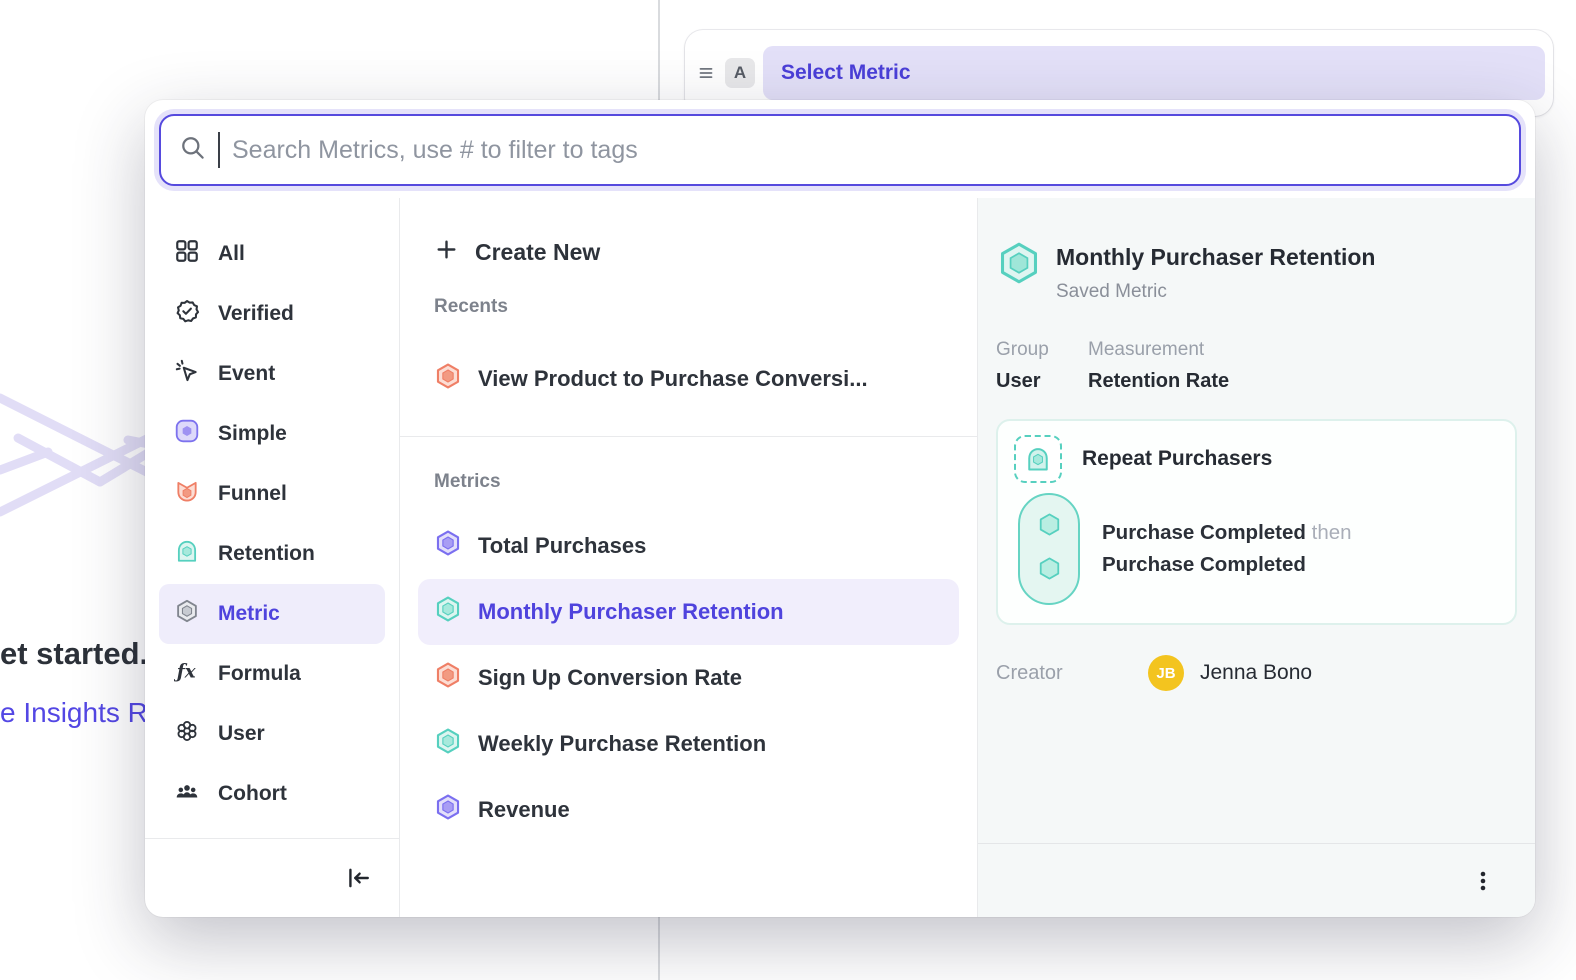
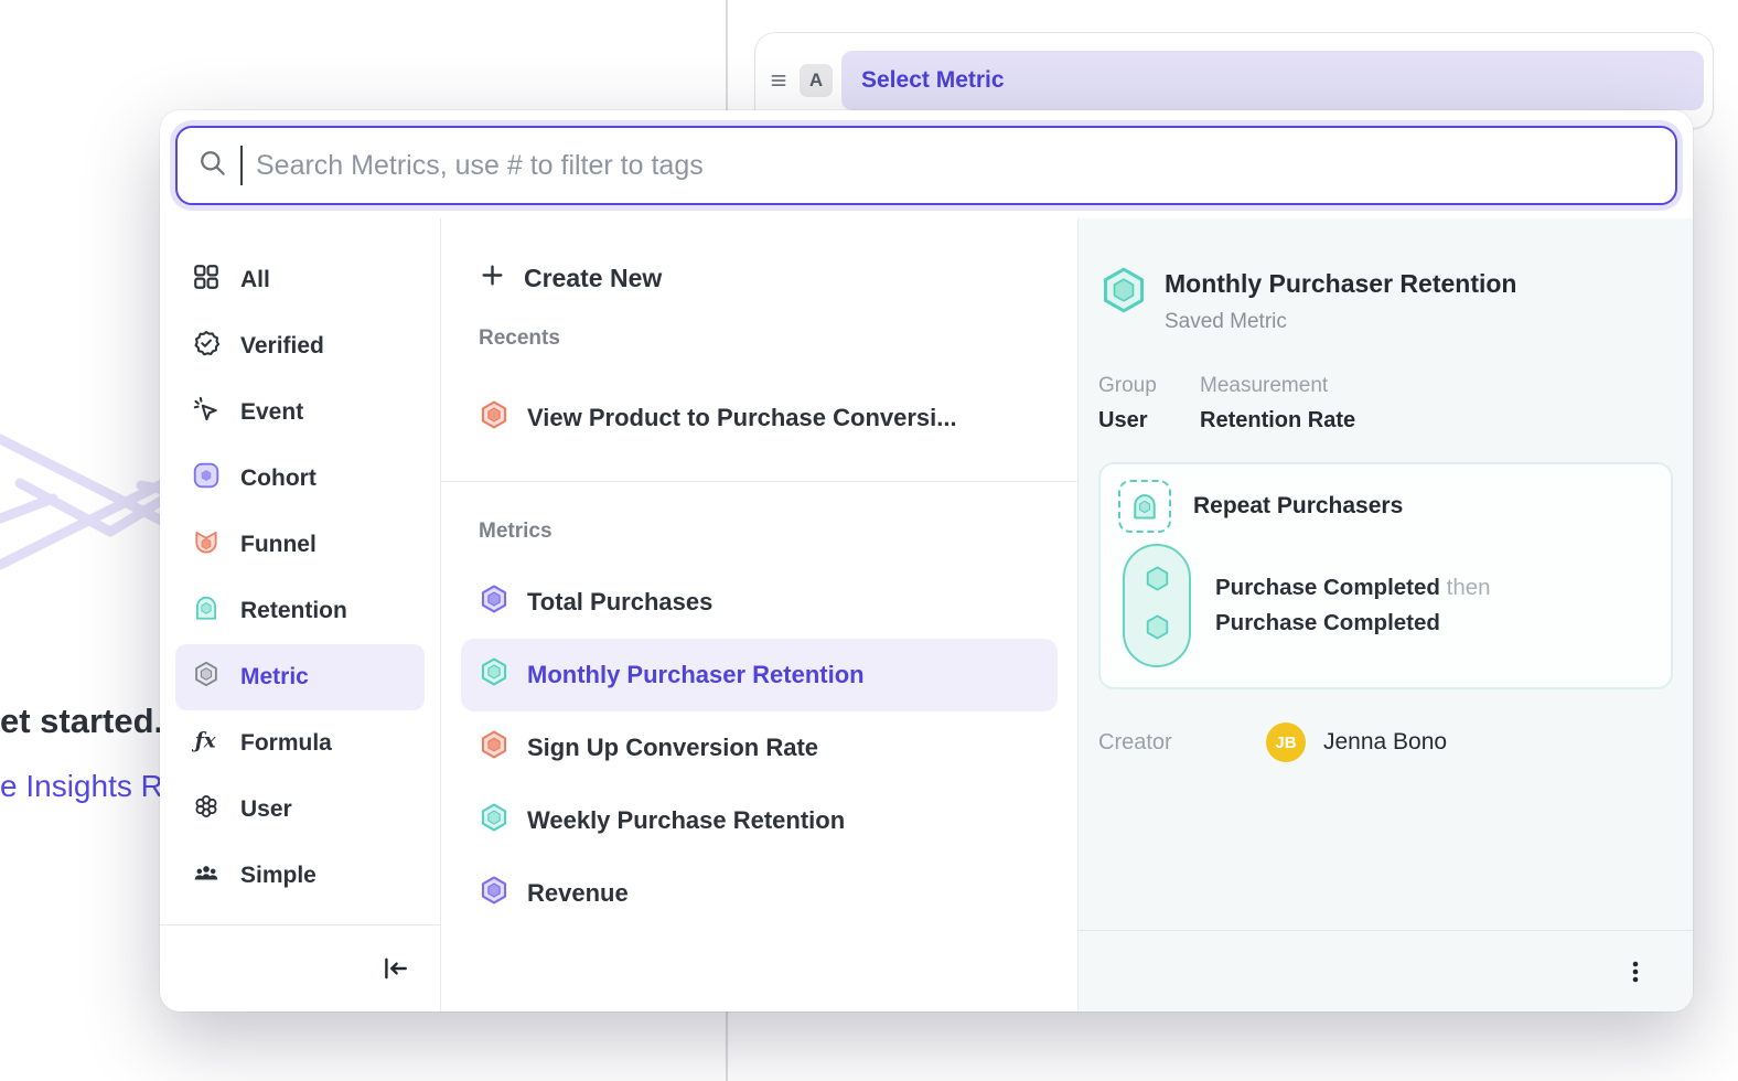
  et started.
  e Insights R
  A
  Select Metric
  Search Metrics, use # to filter to tags
  All
  Verified
  Event
- Simple
+ Cohort
  Funnel
  Retention
  Metric
  ƒx
  Formula
  User
- Cohort
+ Simple
  Create New
  Recents
  View Product to Purchase Conversi...
  Metrics
  Total Purchases
  Monthly Purchaser Retention
  Sign Up Conversion Rate
  Weekly Purchase Retention
  Revenue
  Monthly Purchaser Retention
  Saved Metric
  Group
  User
  Measurement
  Retention Rate
  Repeat Purchasers
  Purchase Completed then
  Purchase Completed
  Creator
  JB
  Jenna Bono
